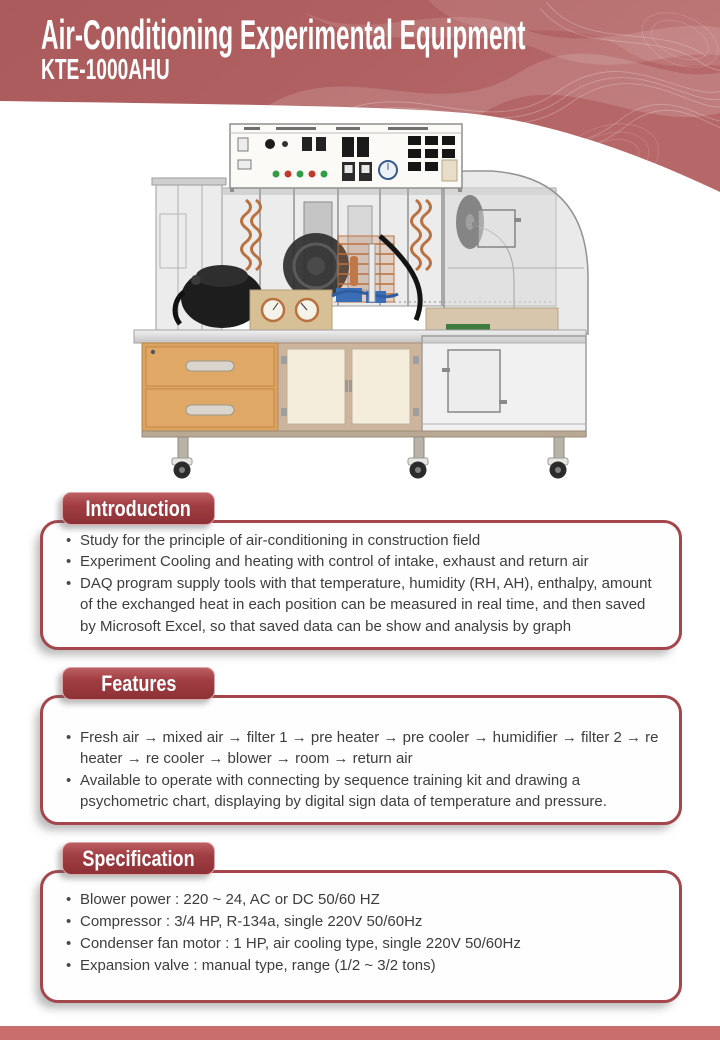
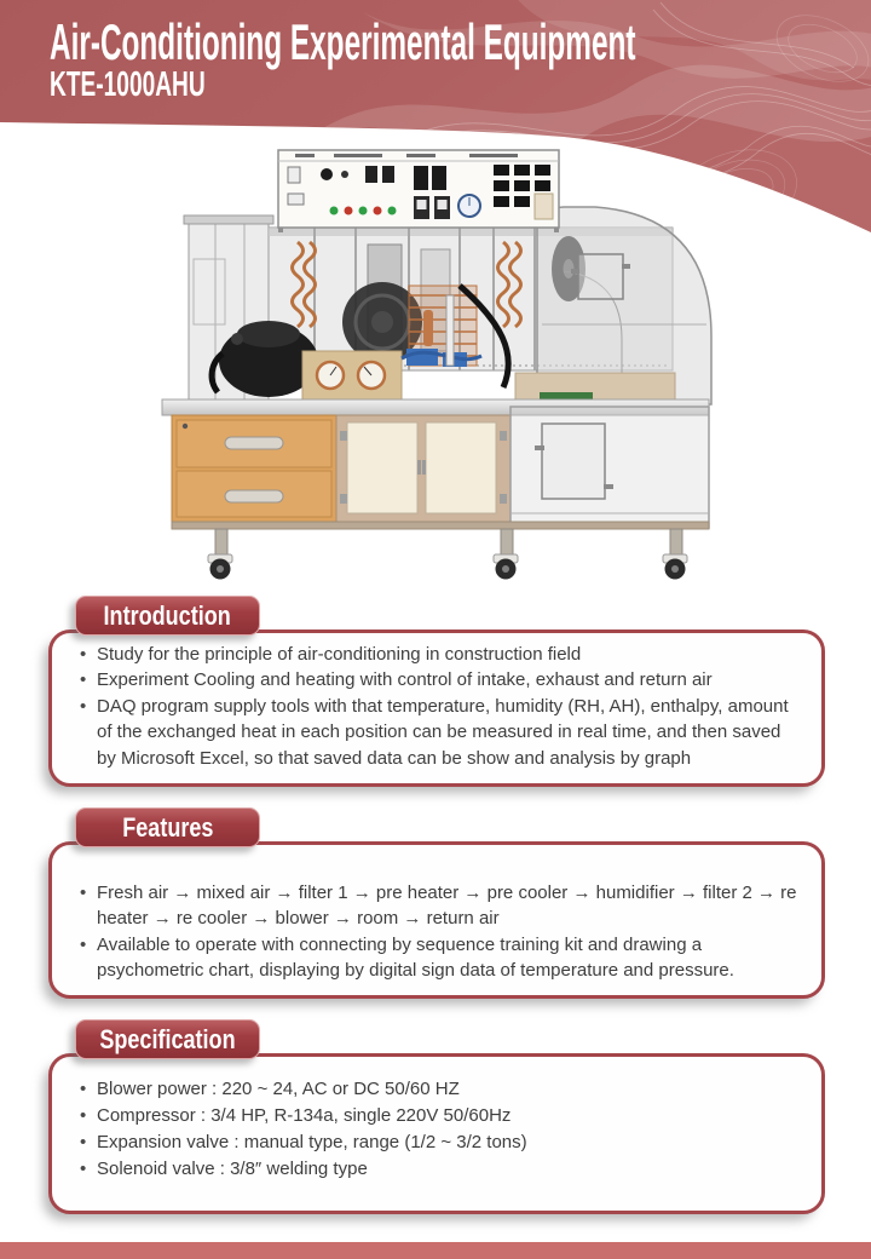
  Air-Conditioning Experimental Equipment
  KTE-1000AHU
  Introduction
  Study for the principle of air-conditioning in construction field
  Experiment Cooling and heating with control of intake, exhaust and return air
  DAQ program supply tools with that temperature, humidity (RH, AH), enthalpy, amount of the exchanged heat in each position can be measured in real time, and then saved by Microsoft Excel, so that saved data can be show and analysis by graph
  Features
  Fresh air → mixed air → filter 1 → pre heater → pre cooler → humidifier → filter 2 → re heater → re cooler → blower → room → return air
  Available to operate with connecting by sequence training kit and drawing a psychometric chart, displaying by digital sign data of temperature and pressure.
  Specification
  Blower power : 220 ~ 24, AC or DC 50/60 HZ
  Compressor : 3/4 HP, R-134a, single 220V 50/60Hz
- Condenser fan motor : 1 HP, air cooling type, single 220V 50/60Hz
  Expansion valve : manual type, range (1/2 ~ 3/2 tons)
+ Solenoid valve : 3/8″ welding type
